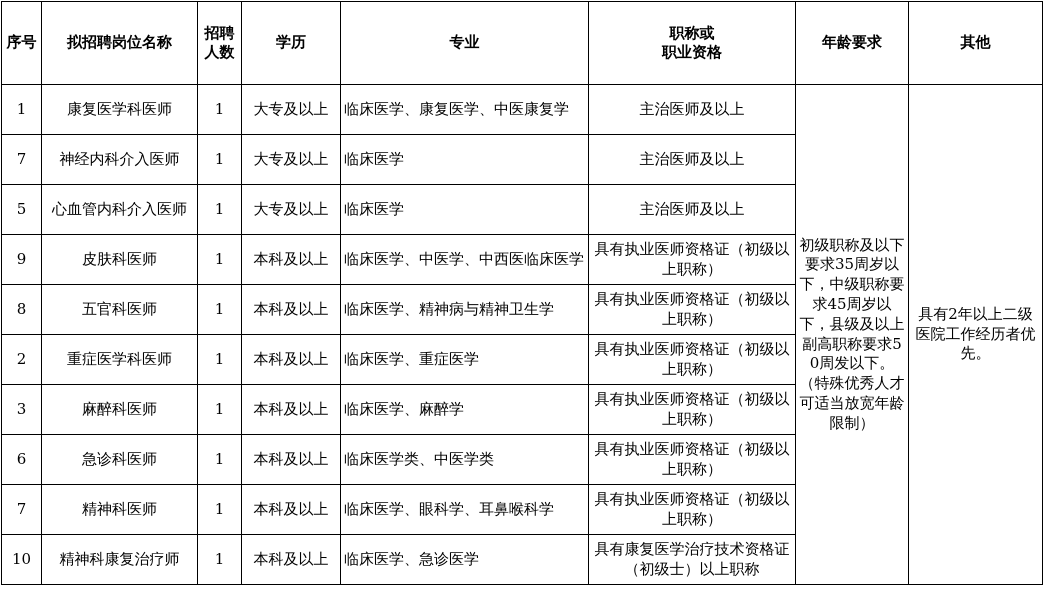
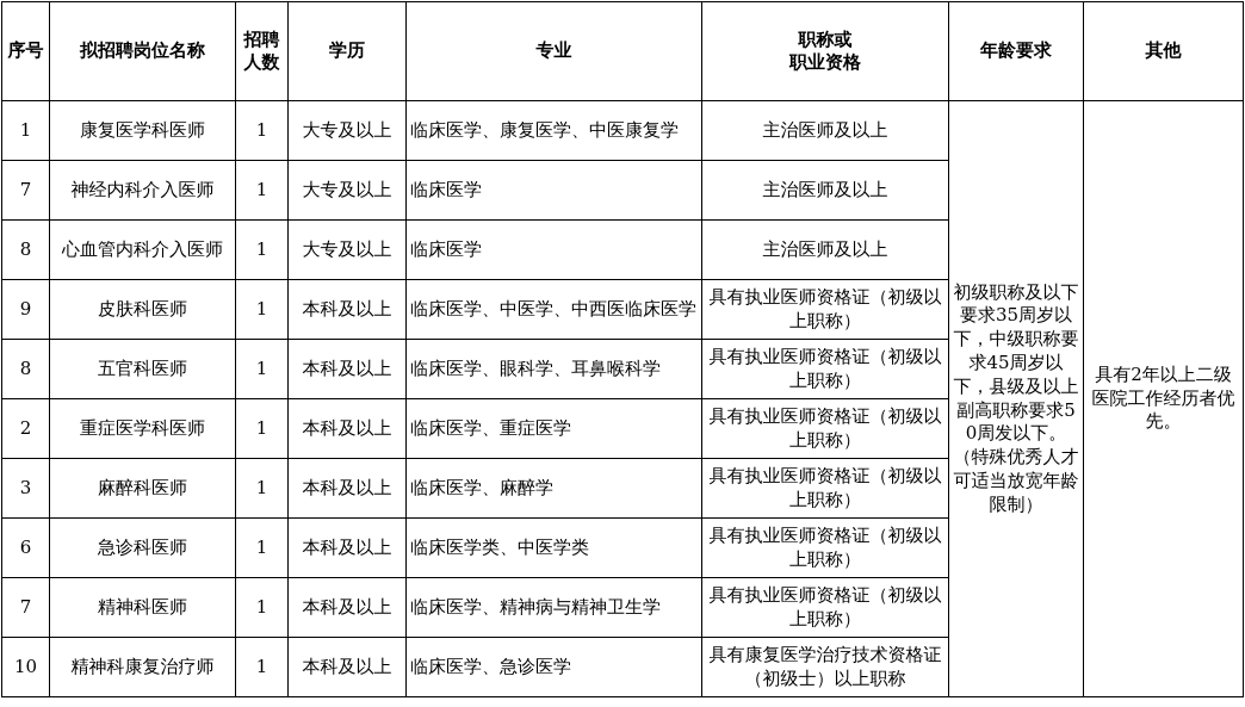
  序号	拟招聘岗位名称	招聘 人数	学历	专业	职称或 职业资格	年龄要求	其他
  1	康复医学科医师	1	大专及以上	临床医学、康复医学、中医康复学	主治医师及以上	初级职称及以下要求35周岁以下，中级职称要求45周岁以下，县级及以上副高职称要求50周发以下。（特殊优秀人才可适当放宽年龄限制）	具有2年以上二级医院工作经历者优先。
  7	神经内科介入医师	1	大专及以上	临床医学	主治医师及以上
- 5	心血管内科介入医师	1	大专及以上	临床医学	主治医师及以上
+ 8	心血管内科介入医师	1	大专及以上	临床医学	主治医师及以上
  9	皮肤科医师	1	本科及以上	临床医学、中医学、中西医临床医学	具有执业医师资格证（初级以上职称）
- 8	五官科医师	1	本科及以上	临床医学、精神病与精神卫生学	具有执业医师资格证（初级以上职称）
+ 8	五官科医师	1	本科及以上	临床医学、眼科学、耳鼻喉科学	具有执业医师资格证（初级以上职称）
  2	重症医学科医师	1	本科及以上	临床医学、重症医学	具有执业医师资格证（初级以上职称）
  3	麻醉科医师	1	本科及以上	临床医学、麻醉学	具有执业医师资格证（初级以上职称）
  6	急诊科医师	1	本科及以上	临床医学类、中医学类	具有执业医师资格证（初级以上职称）
- 7	精神科医师	1	本科及以上	临床医学、眼科学、耳鼻喉科学	具有执业医师资格证（初级以上职称）
+ 7	精神科医师	1	本科及以上	临床医学、精神病与精神卫生学	具有执业医师资格证（初级以上职称）
  10	精神科康复治疗师	1	本科及以上	临床医学、急诊医学	具有康复医学治疗技术资格证（初级士）以上职称
